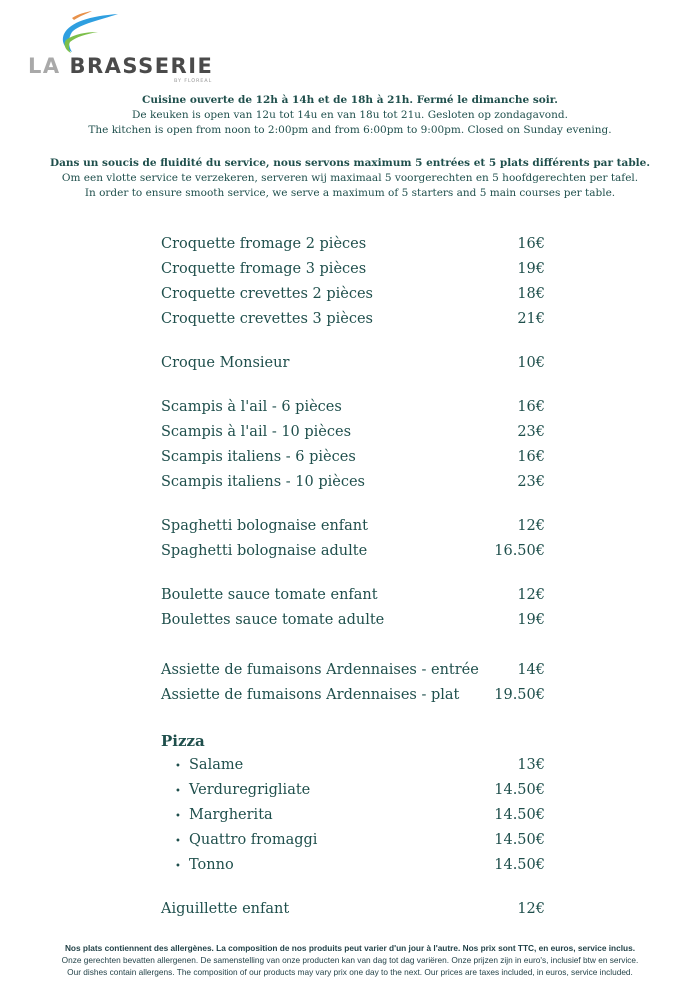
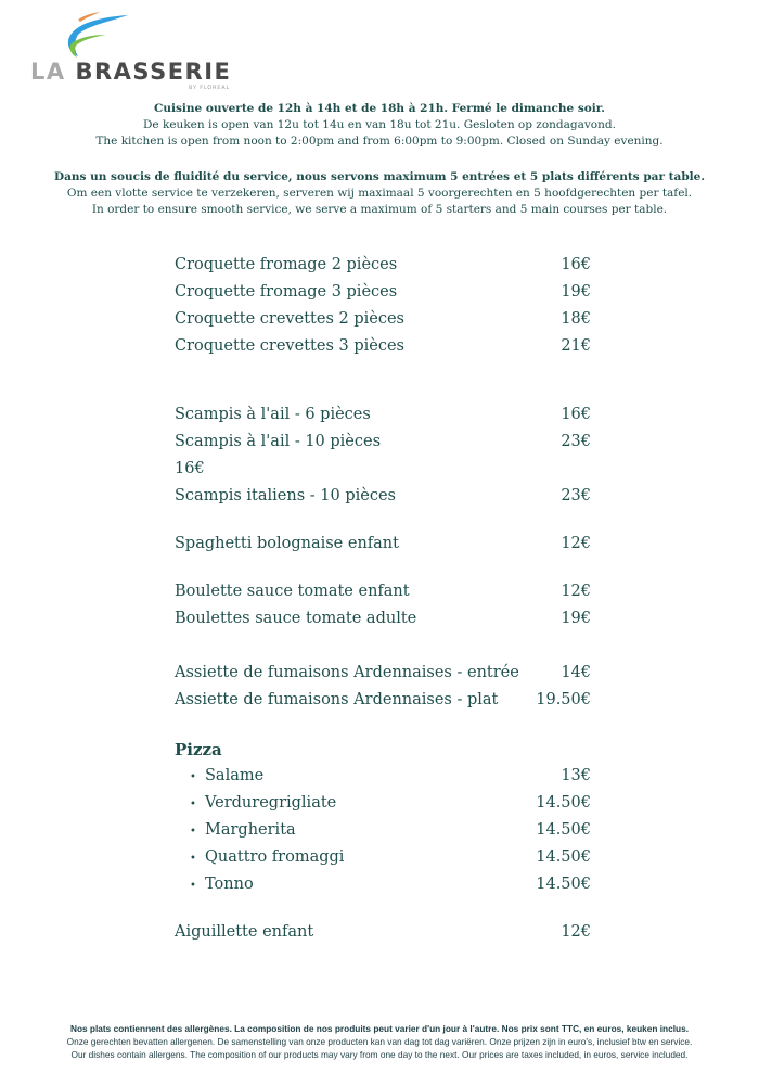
  LA BRASSERIE
  Cuisine ouverte de 12h à 14h et de 18h à 21h. Fermé le dimanche soir.
  De keuken is open van 12u tot 14u en van 18u tot 21u. Gesloten op zondagavond.
  The kitchen is open from noon to 2:00pm and from 6:00pm to 9:00pm. Closed on Sunday evening.
  Dans un soucis de fluidité du service, nous servons maximum 5 entrées et 5 plats différents par table.
  Om een vlotte service te verzekeren, serveren wij maximaal 5 voorgerechten en 5 hoofdgerechten per tafel.
  In order to ensure smooth service, we serve a maximum of 5 starters and 5 main courses per table.
  Croquette fromage 2 pièces
  16€
  Croquette fromage 3 pièces
  19€
  Croquette crevettes 2 pièces
  18€
  Croquette crevettes 3 pièces
  21€
- Croque Monsieur
- 10€
  Scampis à l'ail - 6 pièces
  16€
  Scampis à l'ail - 10 pièces
  23€
- Scampis italiens - 6 pièces
  16€
  Scampis italiens - 10 pièces
  23€
  Spaghetti bolognaise enfant
  12€
- Spaghetti bolognaise adulte
- 16.50€
  Boulette sauce tomate enfant
  12€
  Boulettes sauce tomate adulte
  19€
  Assiette de fumaisons Ardennaises - entrée
  14€
  Assiette de fumaisons Ardennaises - plat
  19.50€
  Pizza
  • Salame
  13€
  • Verduregrigliate
  14.50€
  • Margherita
  14.50€
  • Quattro fromaggi
  14.50€
  • Tonno
  14.50€
  Aiguillette enfant
  12€
- Nos plats contiennent des allergènes. La composition de nos produits peut varier d'un jour à l'autre. Nos prix sont TTC, en euros, service inclus.
+ Nos plats contiennent des allergènes. La composition de nos produits peut varier d'un jour à l'autre. Nos prix sont TTC, en euros, keuken inclus.
  Onze gerechten bevatten allergenen. De samenstelling van onze producten kan van dag tot dag variëren. Onze prijzen zijn in euro's, inclusief btw en service.
- Our dishes contain allergens. The composition of our products may vary prix one day to the next. Our prices are taxes included, in euros, service included.
+ Our dishes contain allergens. The composition of our products may vary from one day to the next. Our prices are taxes included, in euros, service included.
